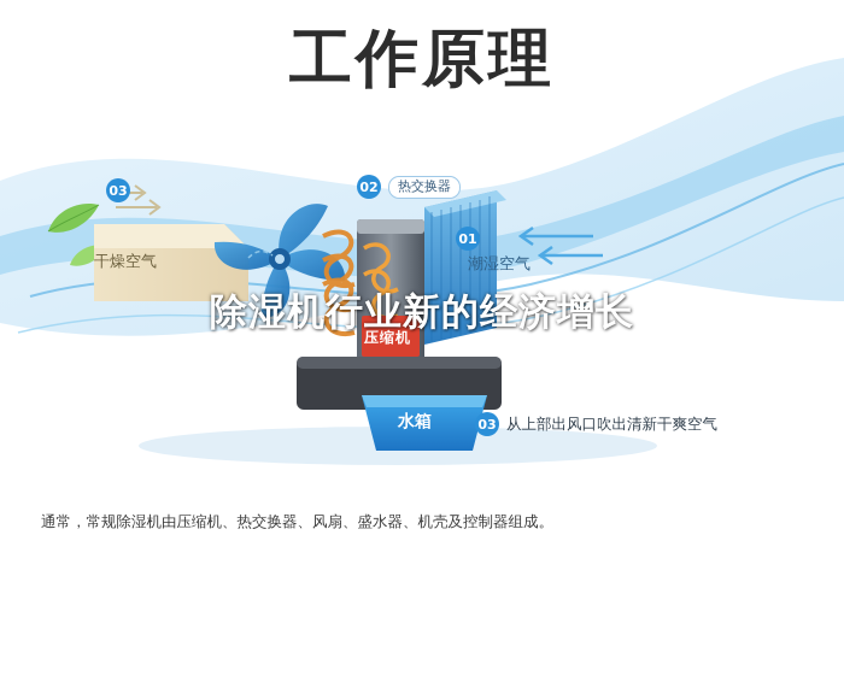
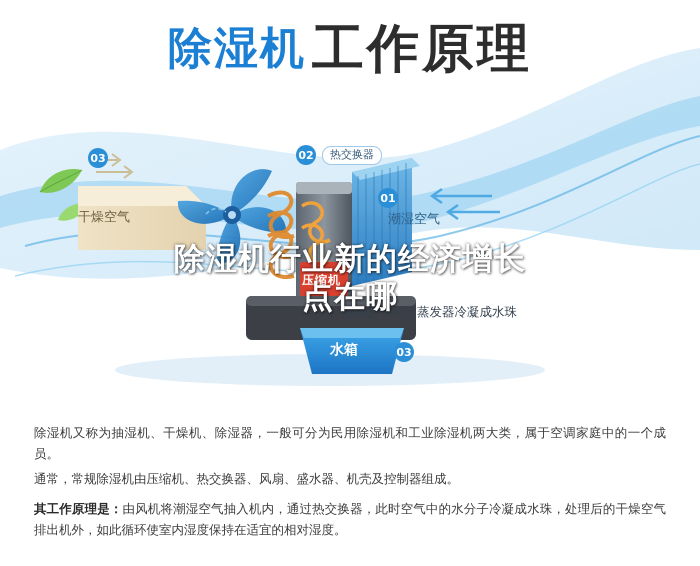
+ 除湿机
  工作原理
  03
  干燥空气
  02
  热交换器
  01
  潮湿空气
  压缩机
  水箱
+ 潮湿空气经过蒸发器冷凝成水珠
  03
- 从上部出风口吹出清新干爽空气
  除湿机行业新的经济增长
+ 点在哪
+ 除湿机又称为抽湿机、干燥机、除湿器，一般可分为民用除湿机和工业除湿机两大类，属于空调家庭中的一个成员。
  通常，常规除湿机由压缩机、热交换器、风扇、盛水器、机壳及控制器组成。
+ 其工作原理是：由风机将潮湿空气抽入机内，通过热交换器，此时空气中的水分子冷凝成水珠，处理后的干燥空气排出机外，如此循环使室内湿度保持在适宜的相对湿度。
